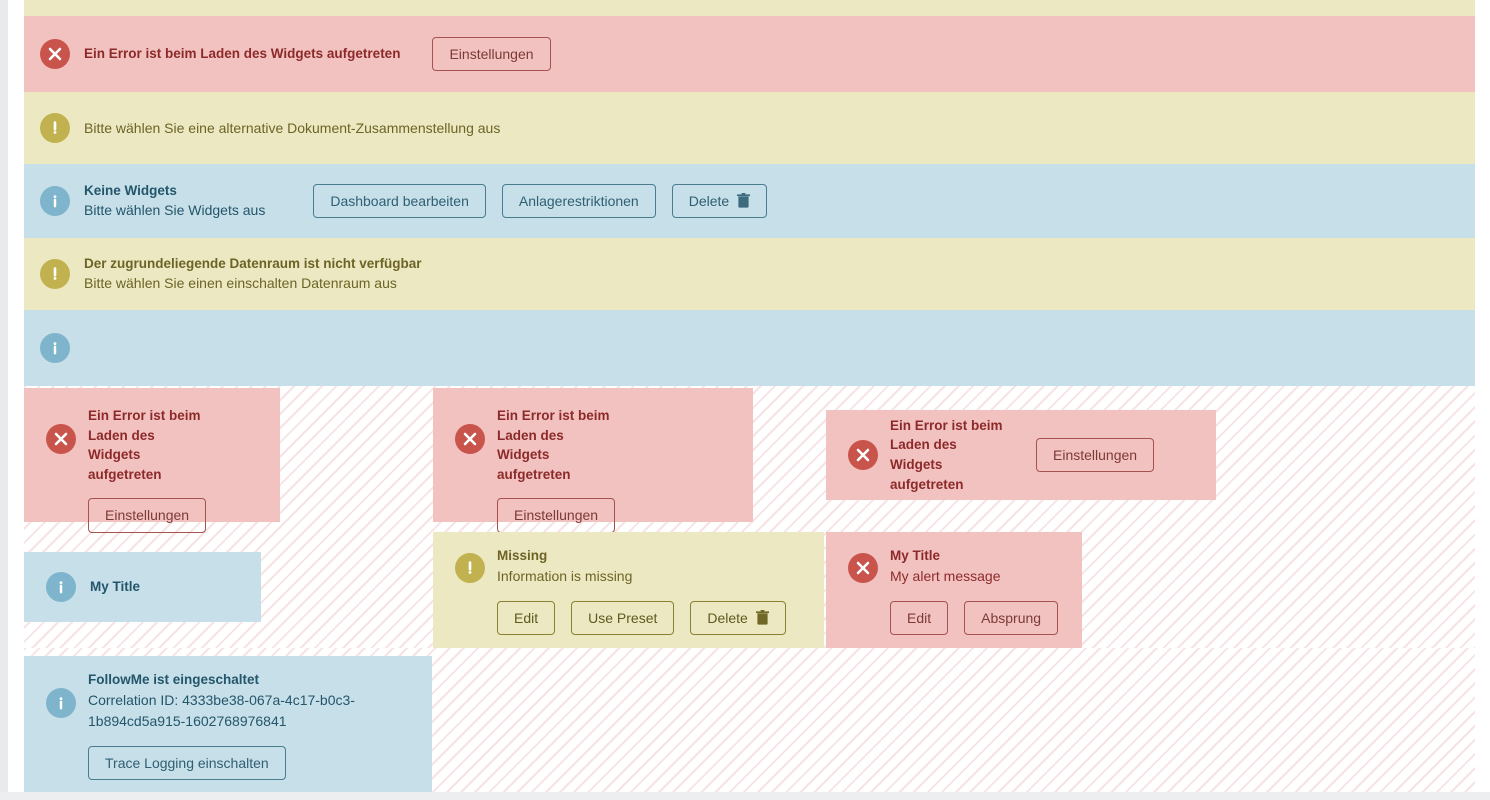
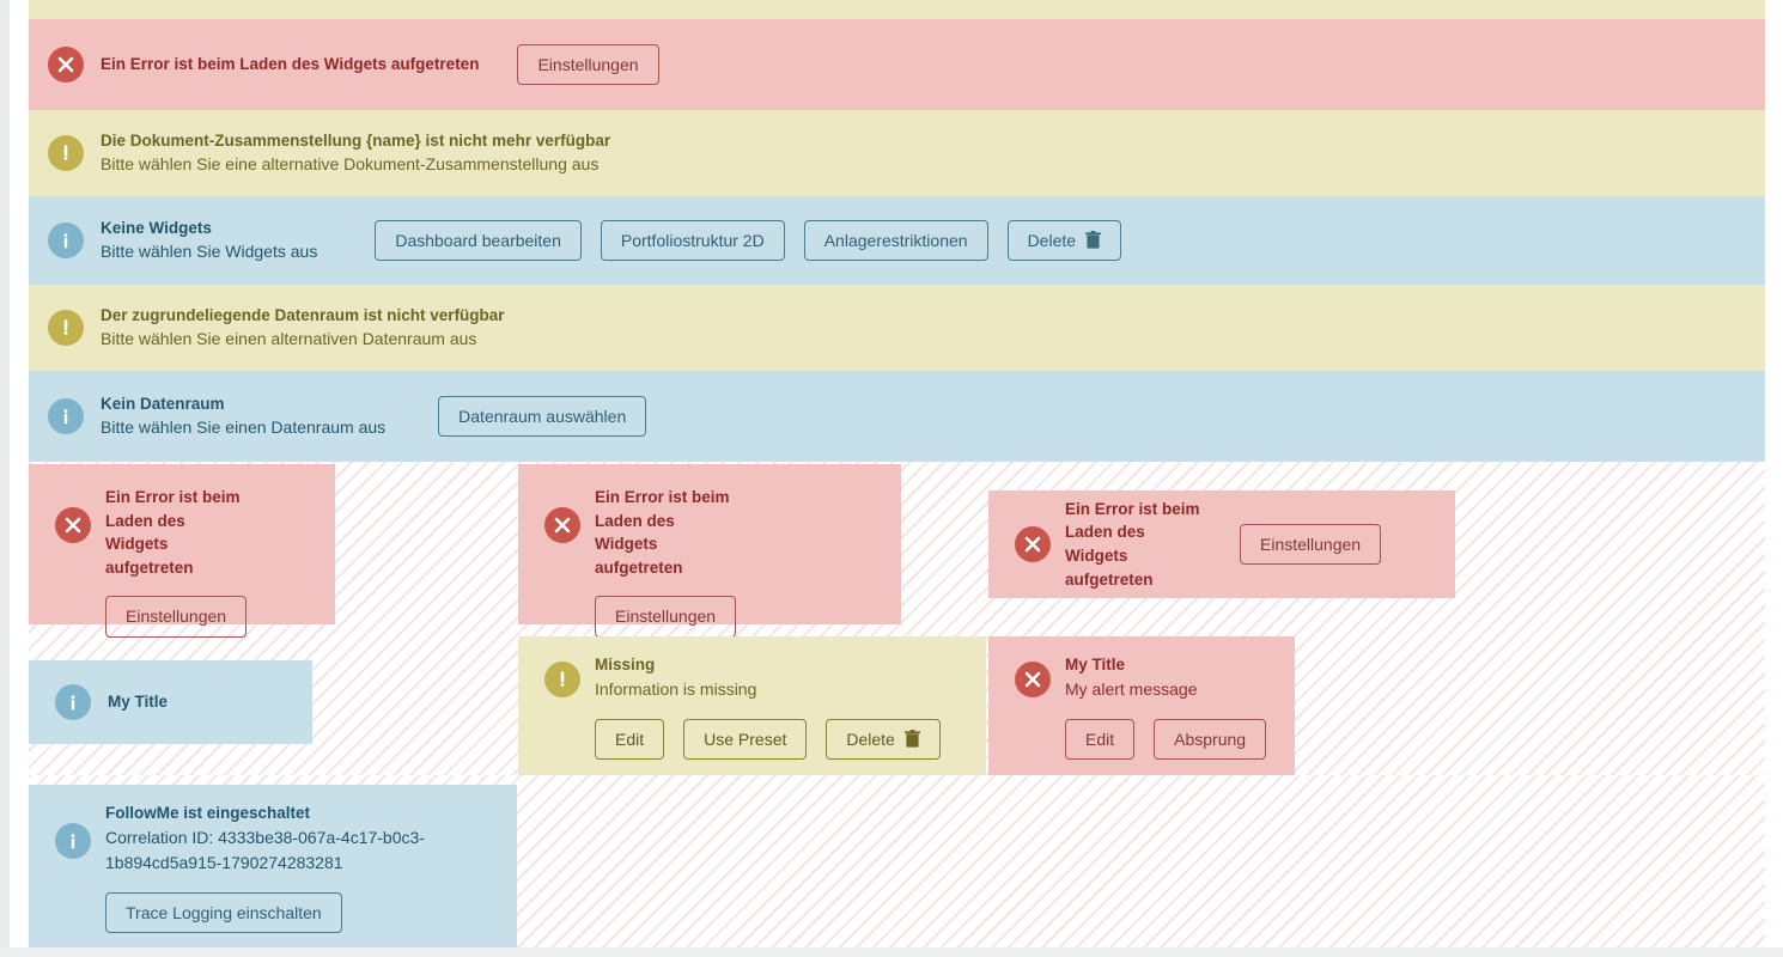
  Ein Error ist beim Laden des Widgets aufgetreten
  Einstellungen
+ Die Dokument-Zusammenstellung {name} ist nicht mehr verfügbar
  Bitte wählen Sie eine alternative Dokument-Zusammenstellung aus
  Keine Widgets
  Bitte wählen Sie Widgets aus
  Dashboard bearbeiten
+ Portfoliostruktur 2D
  Anlagerestriktionen
  Delete
  Der zugrundeliegende Datenraum ist nicht verfügbar
- Bitte wählen Sie einen einschalten Datenraum aus
+ Bitte wählen Sie einen alternativen Datenraum aus
+ Kein Datenraum
+ Bitte wählen Sie einen Datenraum aus
+ Datenraum auswählen
  Ein Error ist beim Laden des Widgets aufgetreten
  Einstellungen
  Ein Error ist beim Laden des Widgets aufgetreten
  Einstellungen
  Ein Error ist beim Laden des Widgets aufgetreten
  Einstellungen
  My Title
  Missing
  Information is missing
  Edit
  Use Preset
  Delete
  My Title
  My alert message
  Edit
  Absprung
  FollowMe ist eingeschaltet
- Correlation ID: 4333be38-067a-4c17-b0c3-1b894cd5a915-1602768976841
+ Correlation ID: 4333be38-067a-4c17-b0c3-1b894cd5a915-1790274283281
  Trace Logging einschalten
